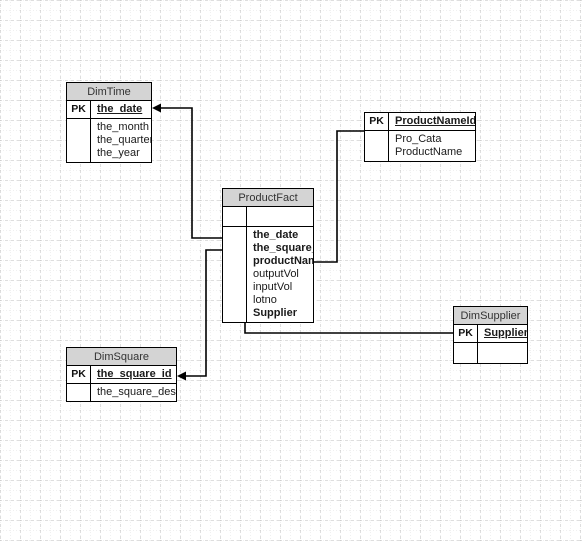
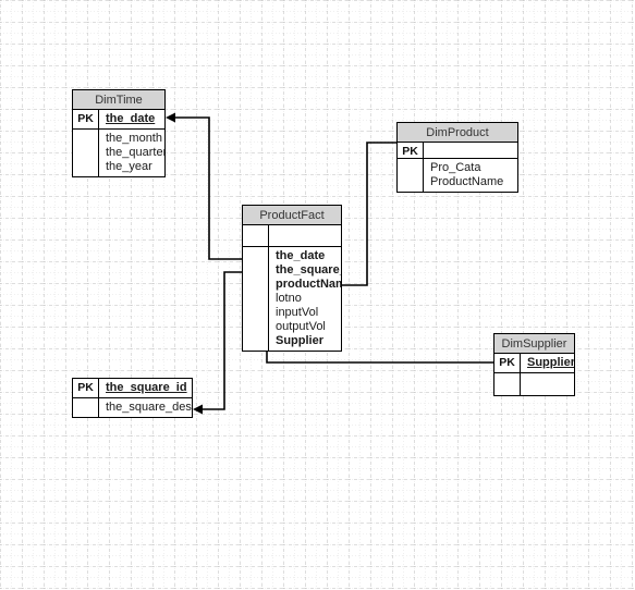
  DimTime
  PK
  the_date
  the_month
  the_quarte
  the_year
+ DimProduct
  PK
- ProductNameId
  Pro_Cata
  ProductName
  ProductFact
  the_date
  the_square
  productNam
- outputVol
+ lotno
  inputVol
- lotno
+ outputVol
  Supplier
  DimSupplier
  PK
  Supplier
- DimSquare
  PK
  the_square_id
  the_square_des
